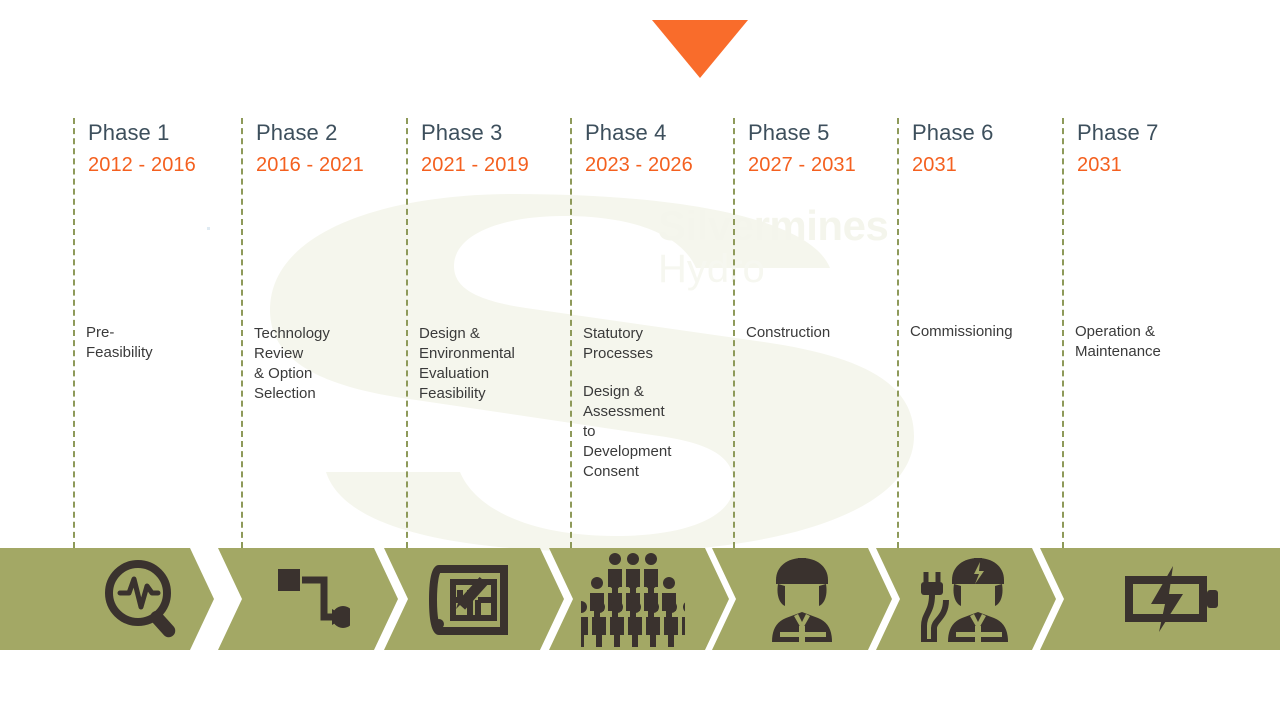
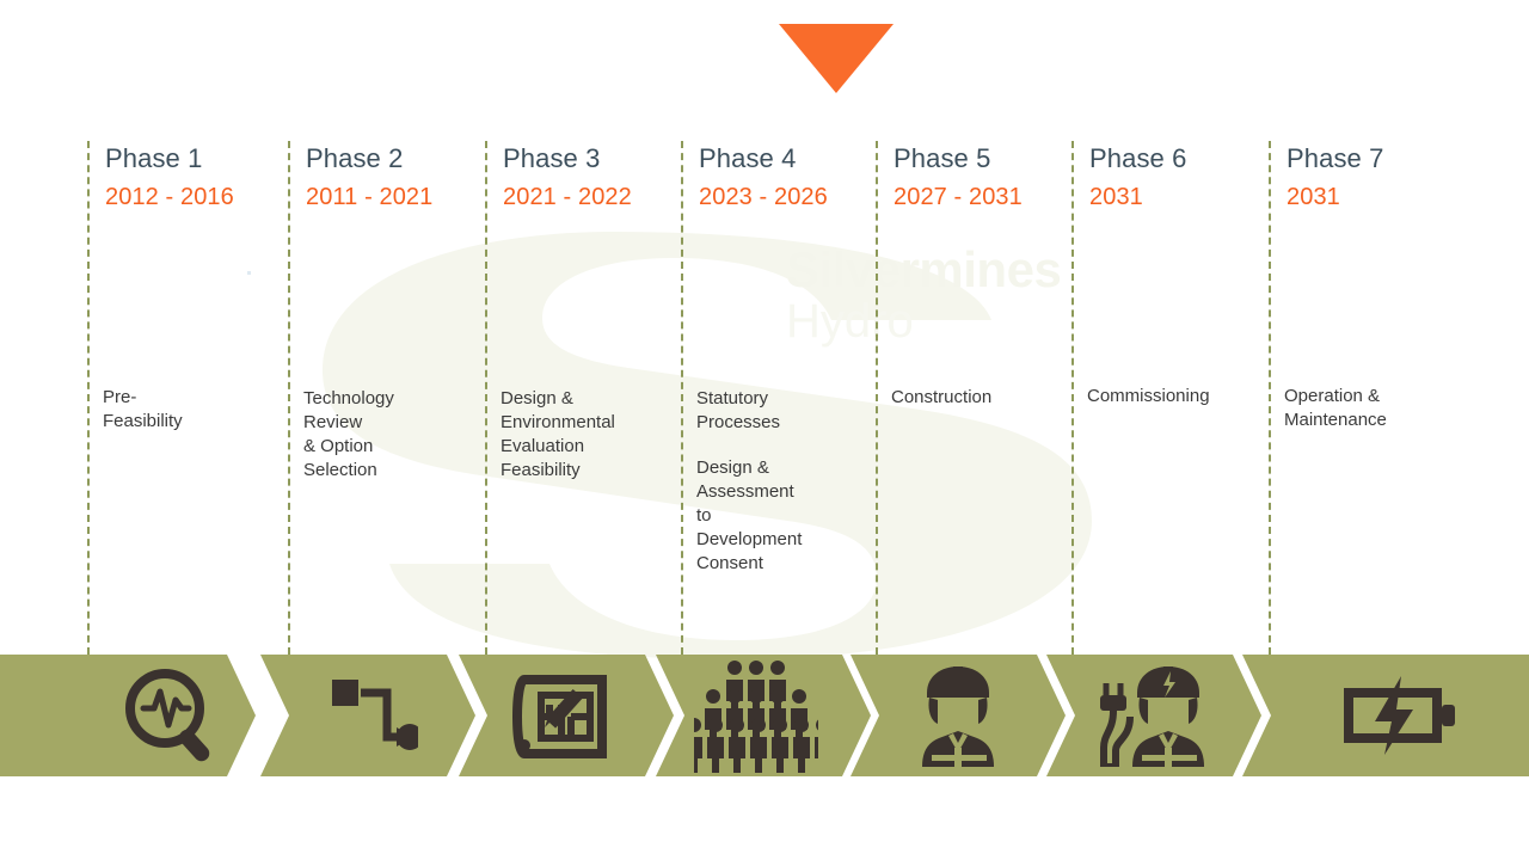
  Silvermines
  Hydro
  Phase 1
  2012 - 2016
  Pre-Feasibility
  Phase 2
- 2016 - 2021
+ 2011 - 2021
  Technology Review
  & Option Selection
  Phase 3
- 2021 - 2019
+ 2021 - 2022
  Design &
  Environmental
  Evaluation
  Feasibility
  Phase 4
  2023 - 2026
  Statutory
  Processes
  Design &
  Assessment to
  Development
  Consent
  Phase 5
  2027 - 2031
  Construction
  Phase 6
  2031
  Commissioning
  Phase 7
  2031
  Operation &
  Maintenance
